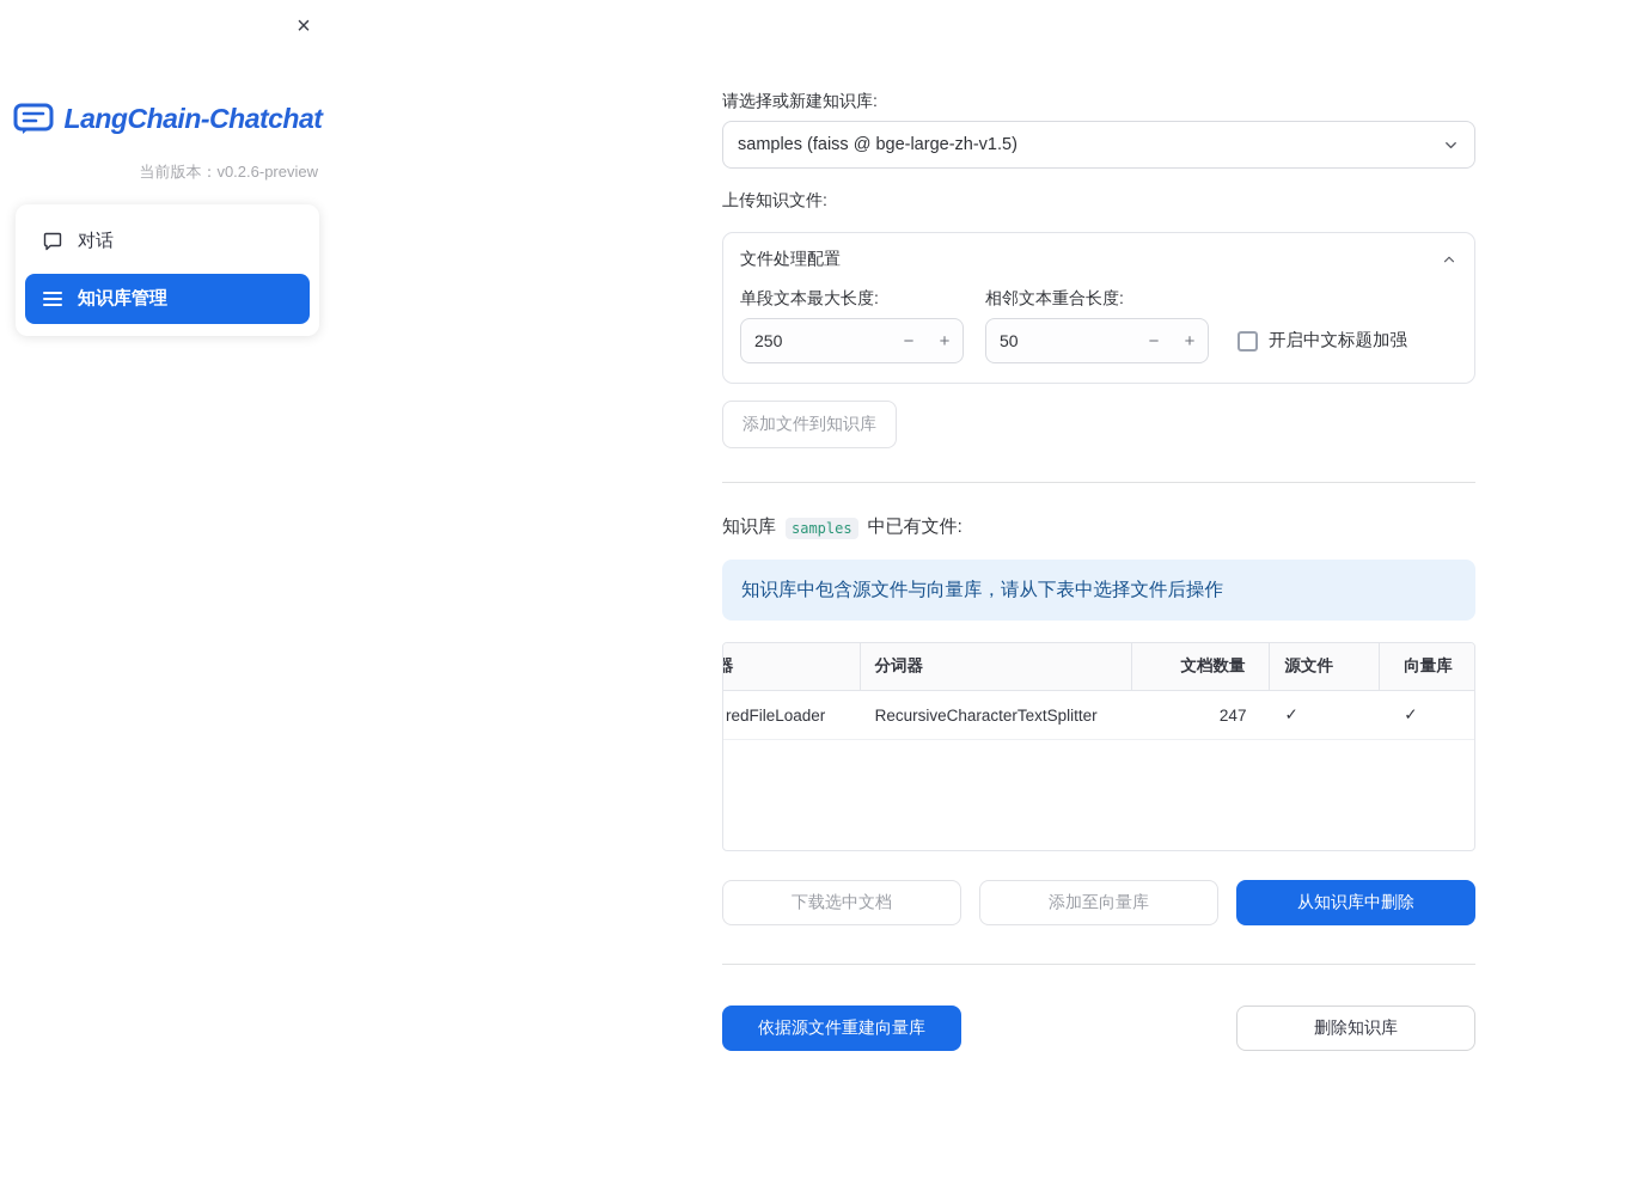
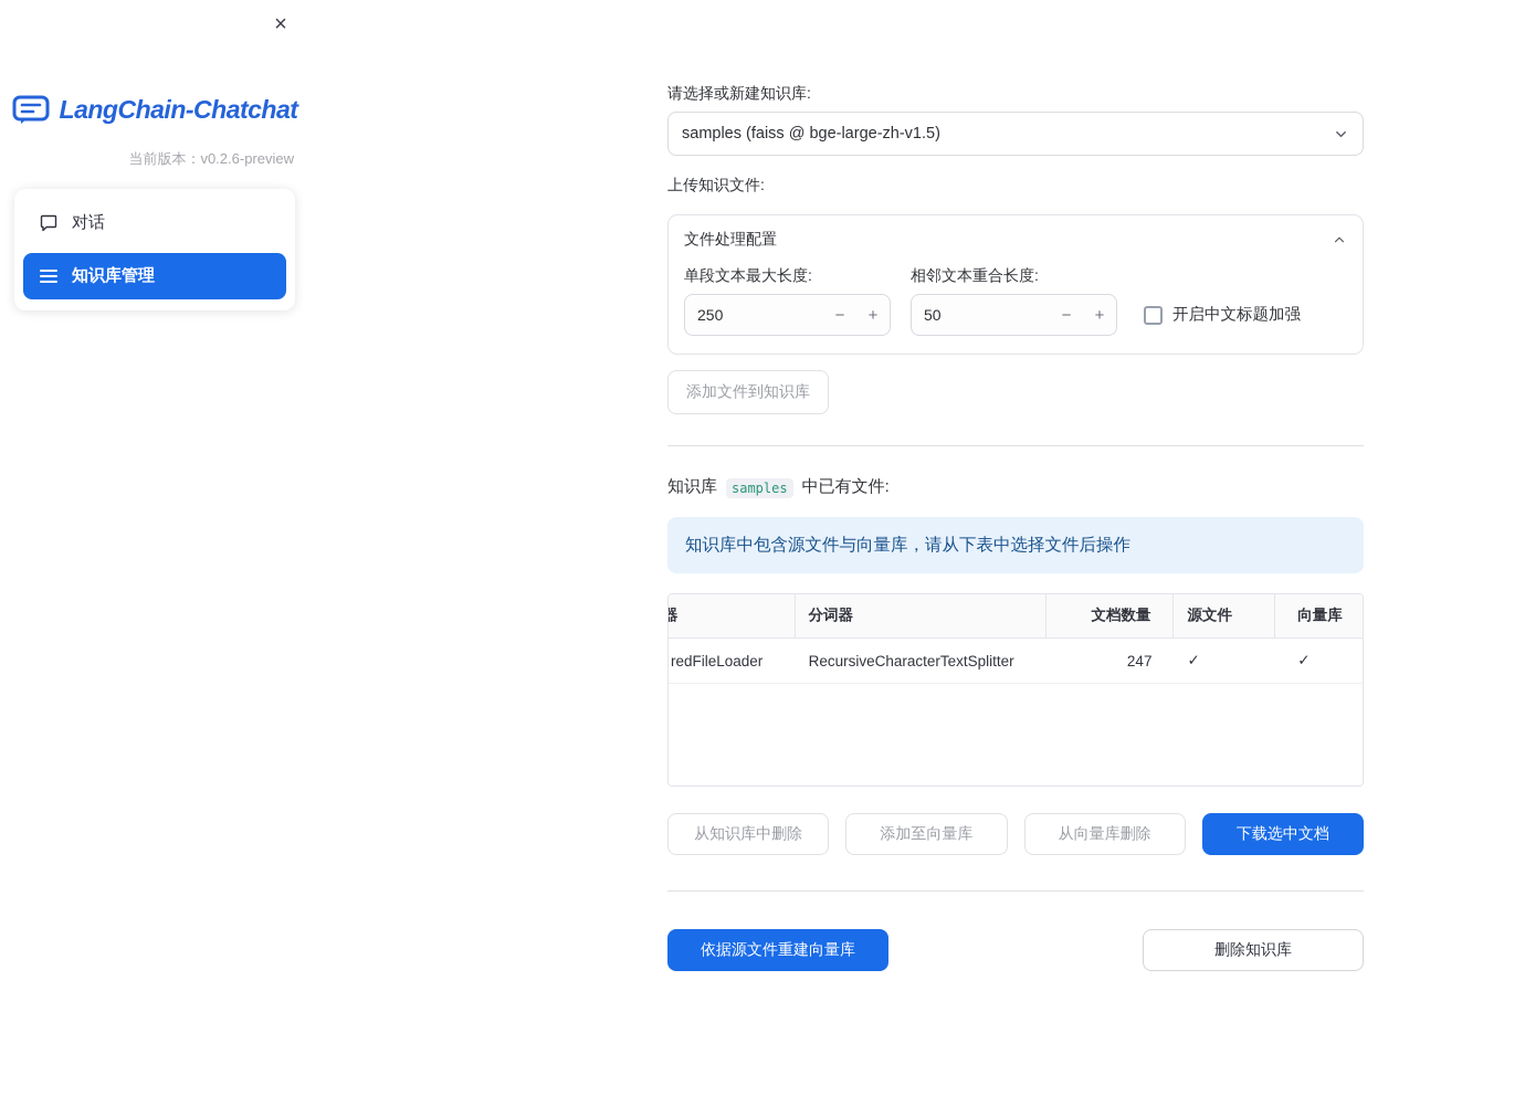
  ×
  LangChain-Chatchat
  当前版本：v0.2.6-preview
  对话
  知识库管理
  请选择或新建知识库:
  samples (faiss @ bge-large-zh-v1.5)
  上传知识文件:
  文件处理配置
  单段文本最大长度:
  250
  −
  +
  相邻文本重合长度:
  50
  −
  +
  开启中文标题加强
  添加文件到知识库
  知识库
  samples
  中已有文件:
  知识库中包含源文件与向量库，请从下表中选择文件后操作
  器
  分词器
  文档数量
  源文件
  向量库
  redFileLoader
  RecursiveCharacterTextSplitter
  247
  ✓
  ✓
- 下载选中文档
+ 从知识库中删除
  添加至向量库
+ 从向量库删除
- 从知识库中删除
+ 下载选中文档
  依据源文件重建向量库
  删除知识库
